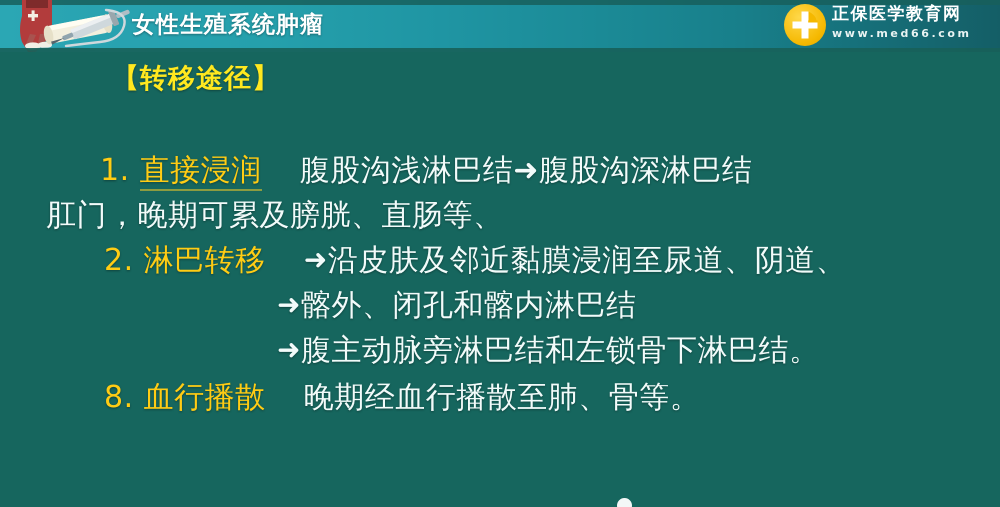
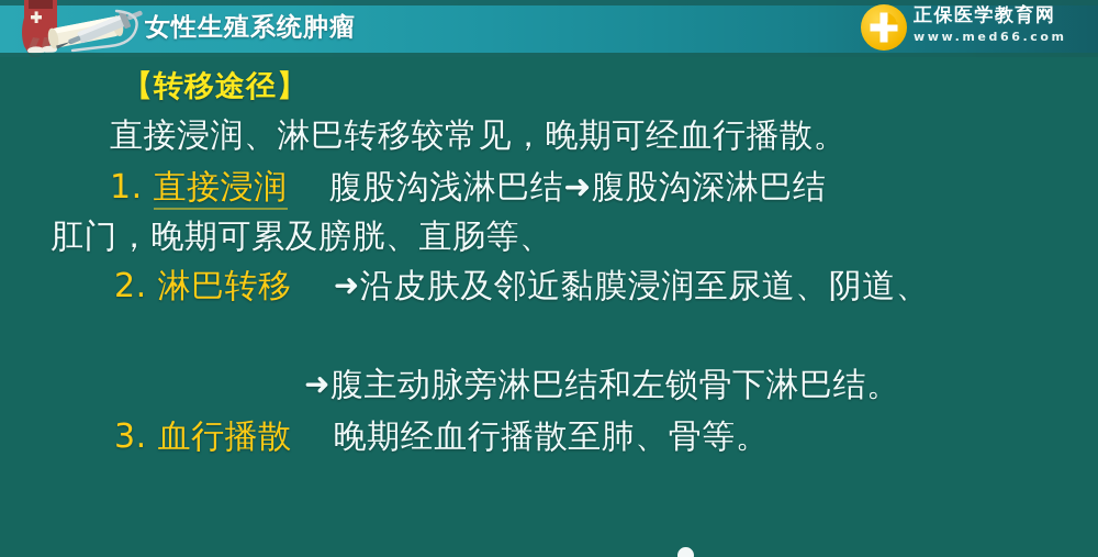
  女性生殖系统肿瘤
  正保医学教育网
  www.med66.com
  【转移途径】
+ 直接浸润、淋巴转移较常见，晚期可经血行播散。
  1. 直接浸润 腹股沟浅淋巴结➜腹股沟深淋巴结
  肛门，晚期可累及膀胱、直肠等、
  2. 淋巴转移 ➜沿皮肤及邻近黏膜浸润至尿道、阴道、
- ➜髂外、闭孔和髂内淋巴结
  ➜腹主动脉旁淋巴结和左锁骨下淋巴结。
- 8. 血行播散 晚期经血行播散至肺、骨等。
+ 3. 血行播散 晚期经血行播散至肺、骨等。
